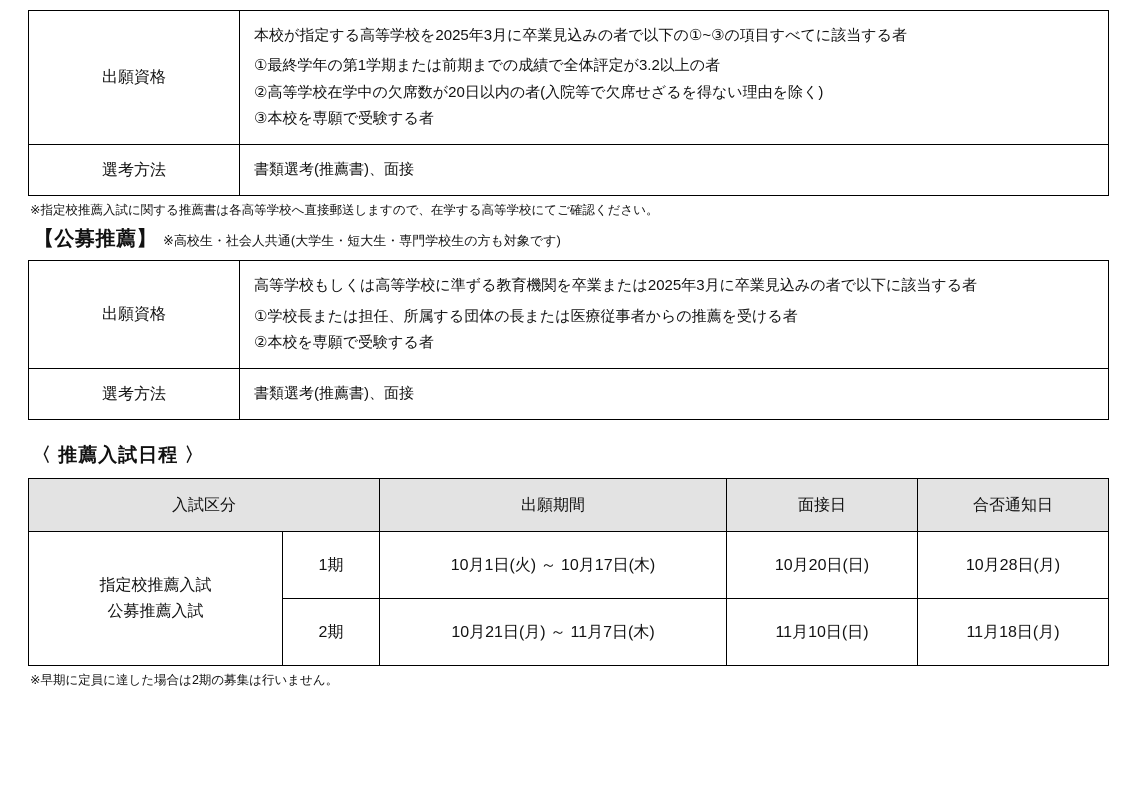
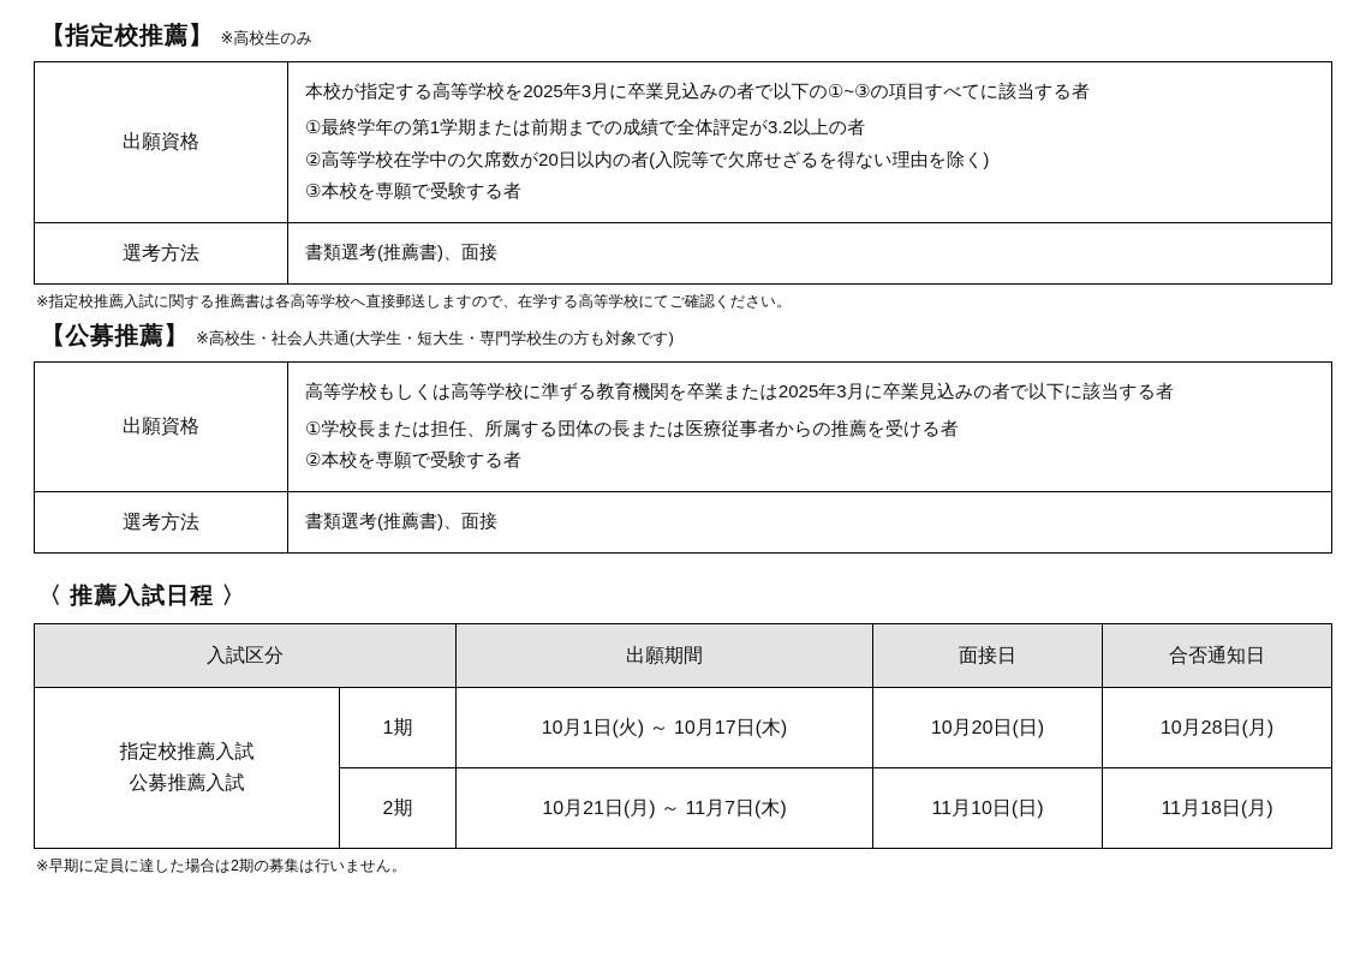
+ 【指定校推薦】
+ ※高校生のみ
  出願資格	本校が指定する高等学校を2025年3月に卒業見込みの者で以下の①~③の項目すべてに該当する者 ①最終学年の第1学期または前期までの成績で全体評定が3.2以上の者 ②高等学校在学中の欠席数が20日以内の者(入院等で欠席せざるを得ない理由を除く) ③本校を専願で受験する者
  選考方法	書類選考(推薦書)、面接
  ※指定校推薦入試に関する推薦書は各高等学校へ直接郵送しますので、在学する高等学校にてご確認ください。
  【公募推薦】
  ※高校生・社会人共通(大学生・短大生・専門学校生の方も対象です)
  出願資格	高等学校もしくは高等学校に準ずる教育機関を卒業または2025年3月に卒業見込みの者で以下に該当する者 ①学校長または担任、所属する団体の長または医療従事者からの推薦を受ける者 ②本校を専願で受験する者
  選考方法	書類選考(推薦書)、面接
  〈 推薦入試日程 〉
  入試区分	出願期間	面接日	合否通知日
  指定校推薦入試 公募推薦入試	1期	10月1日(火) ～ 10月17日(木)	10月20日(日)	10月28日(月)
  2期	10月21日(月) ～ 11月7日(木)	11月10日(日)	11月18日(月)
  ※早期に定員に達した場合は2期の募集は行いません。
